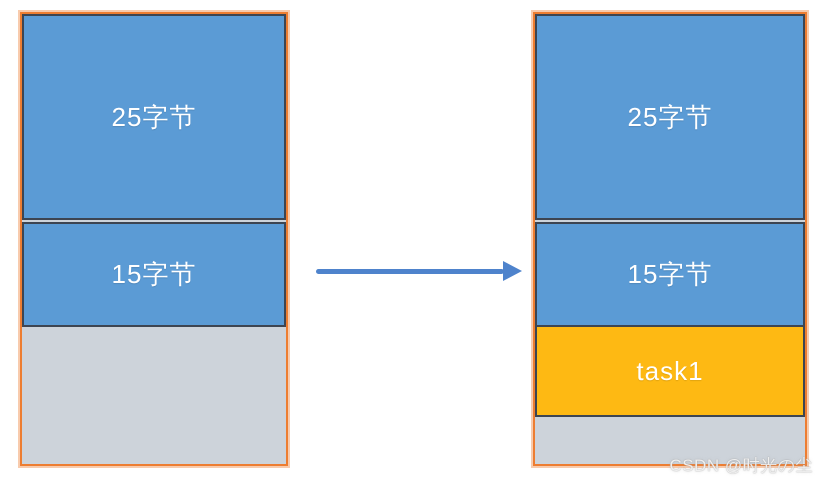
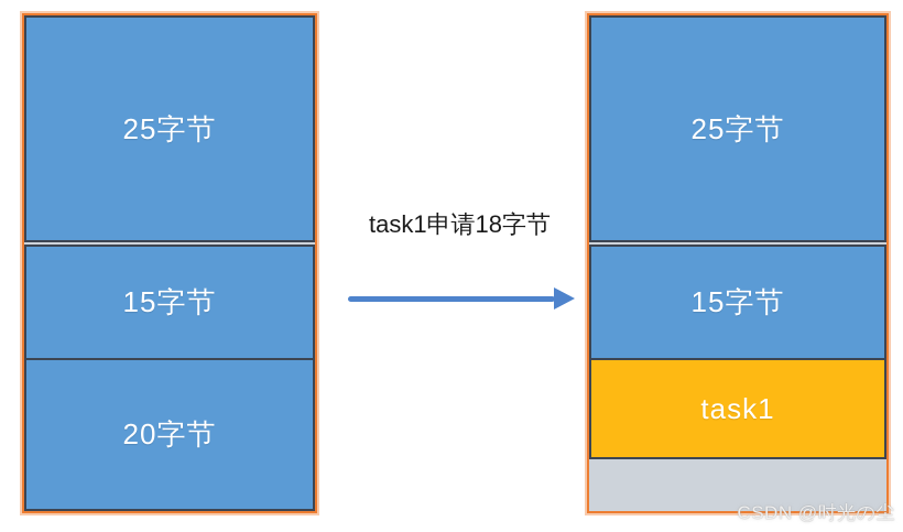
  25字节
  15字节
+ 20字节
+ task1申请18字节
  25字节
  15字节
  task1
  CSDN @时光の尘
